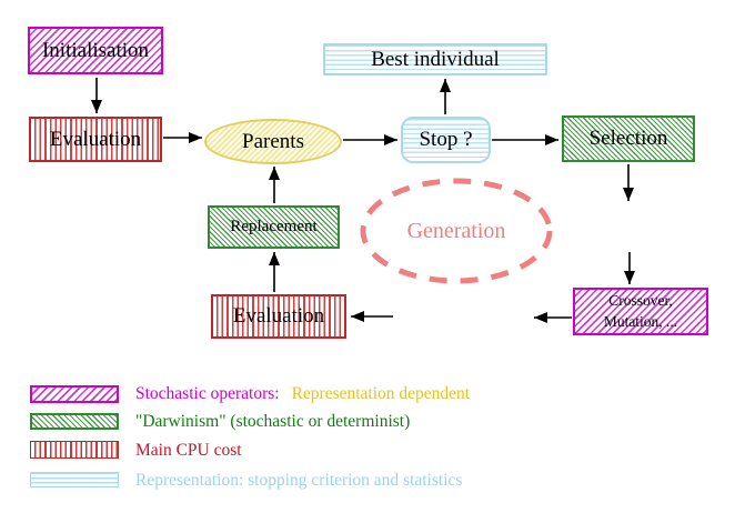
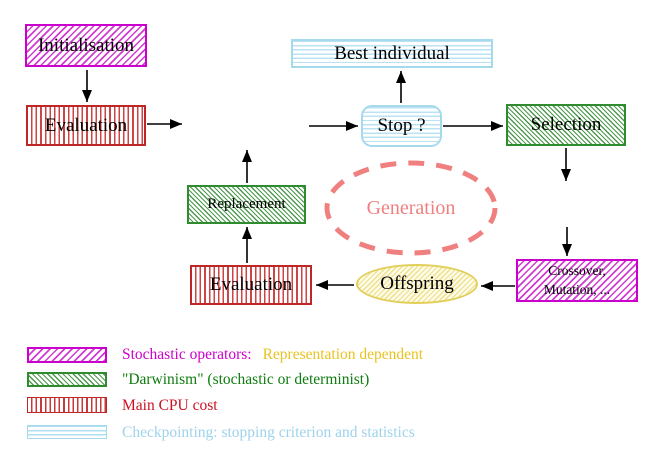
  Initialisation
  Evaluation
- Parents
  Best individual
  Stop ?
  Selection
  Crossover,
  Mutation, ...
+ Offspring
  Evaluation
  Replacement
  Generation
  Stochastic operators: Representation dependent
  "Darwinism" (stochastic or determinist)
  Main CPU cost
- Representation: stopping criterion and statistics
+ Checkpointing: stopping criterion and statistics
